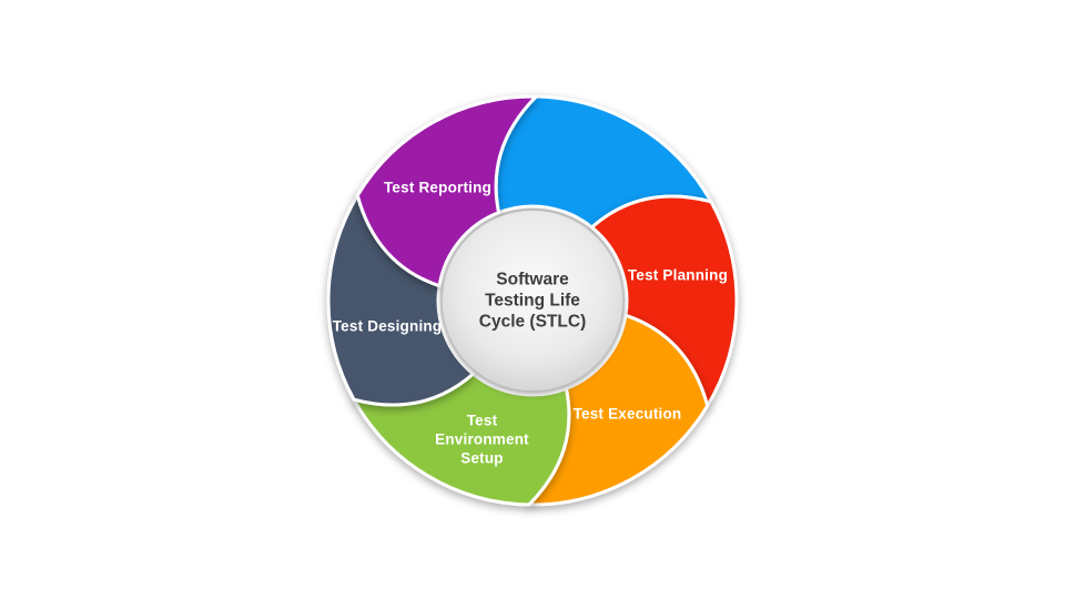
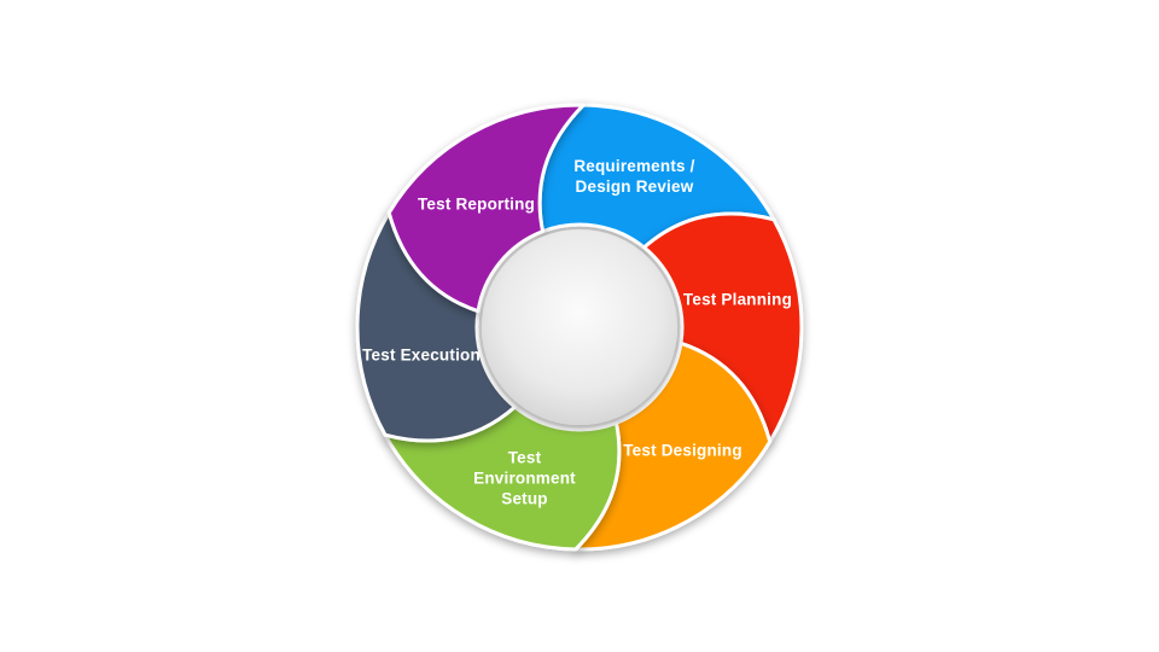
+ Requirements / Design Review
  Test Planning
- Test Execution
+ Test Designing
  Test Environment Setup
- Test Designing
+ Test Execution
  Test Reporting
- Software Testing Life Cycle (STLC)
